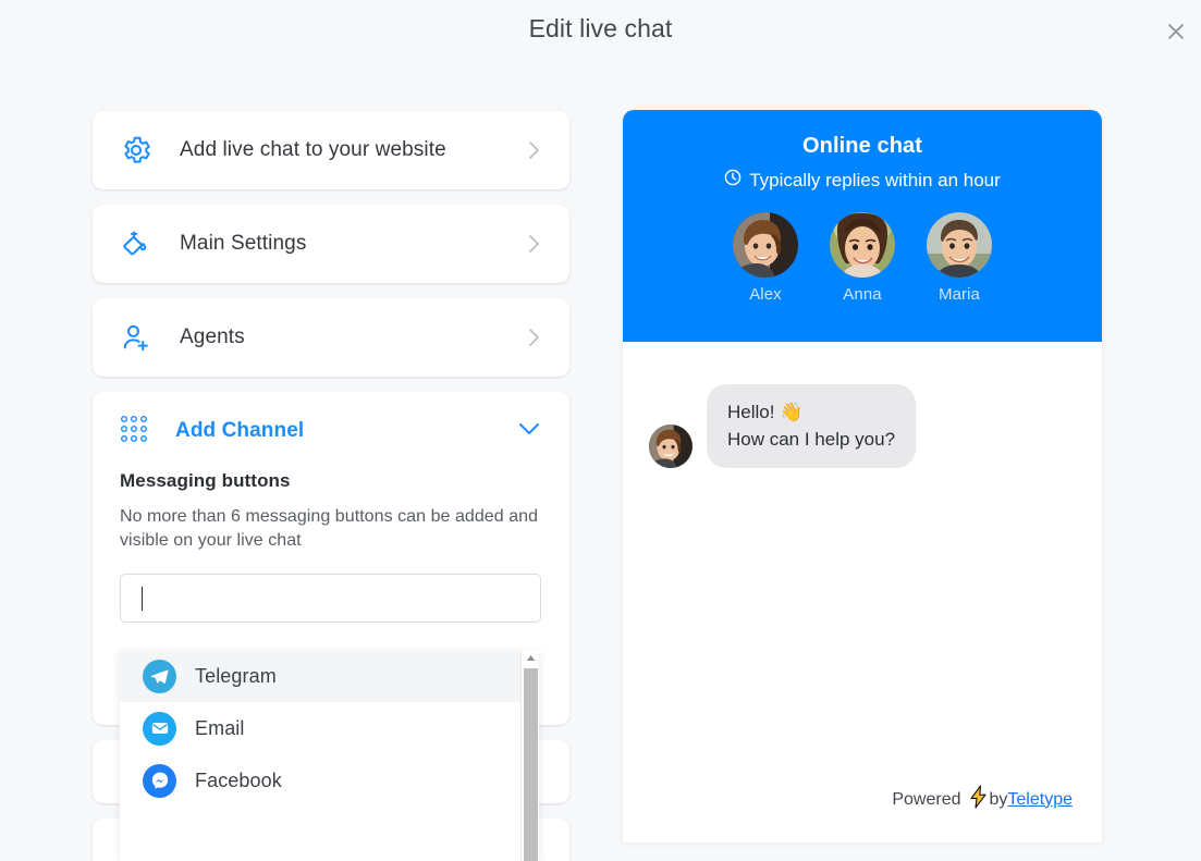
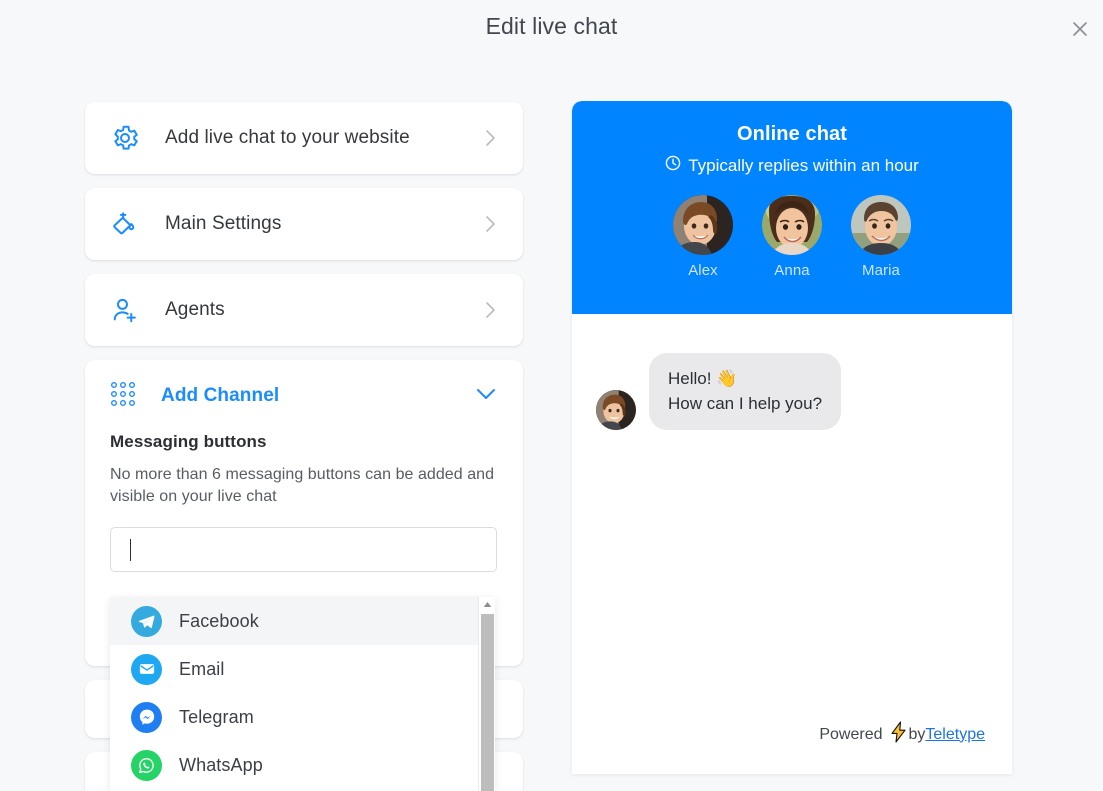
  Edit live chat
  Add live chat to your website
  Main Settings
  Agents
  Add Channel
  Messaging buttons
  No more than 6 messaging buttons can be added and visible on your live chat
- Telegram
+ Facebook
  Email
- Facebook
+ Telegram
+ WhatsApp
  Online chat
  Typically replies within an hour
  Alex
  Anna
  Maria
  Hello! 👋
  How can I help you?
  Powered
  by
  Teletype
